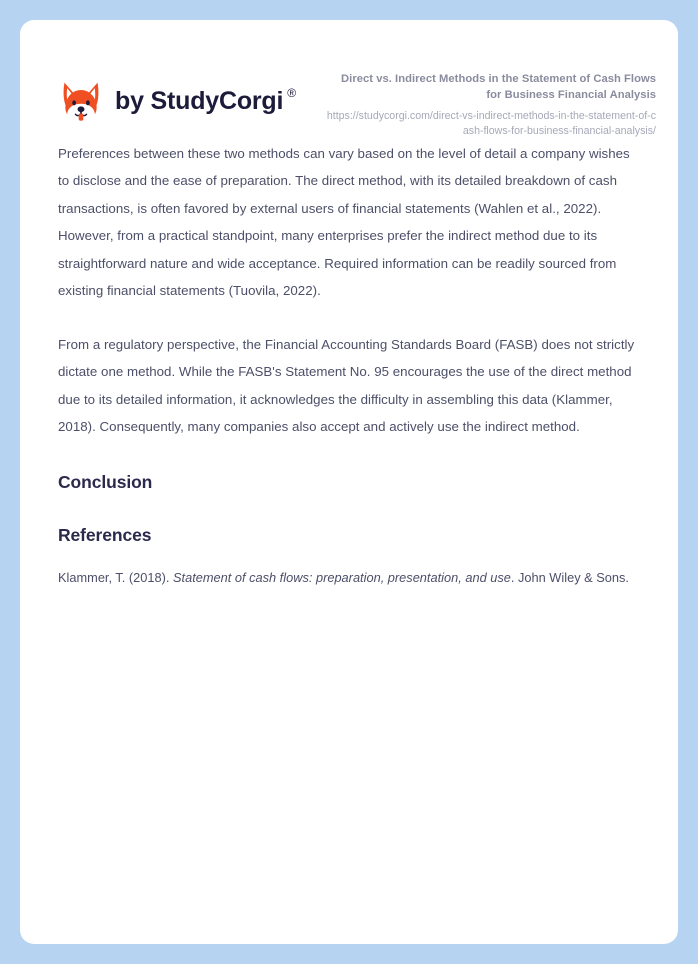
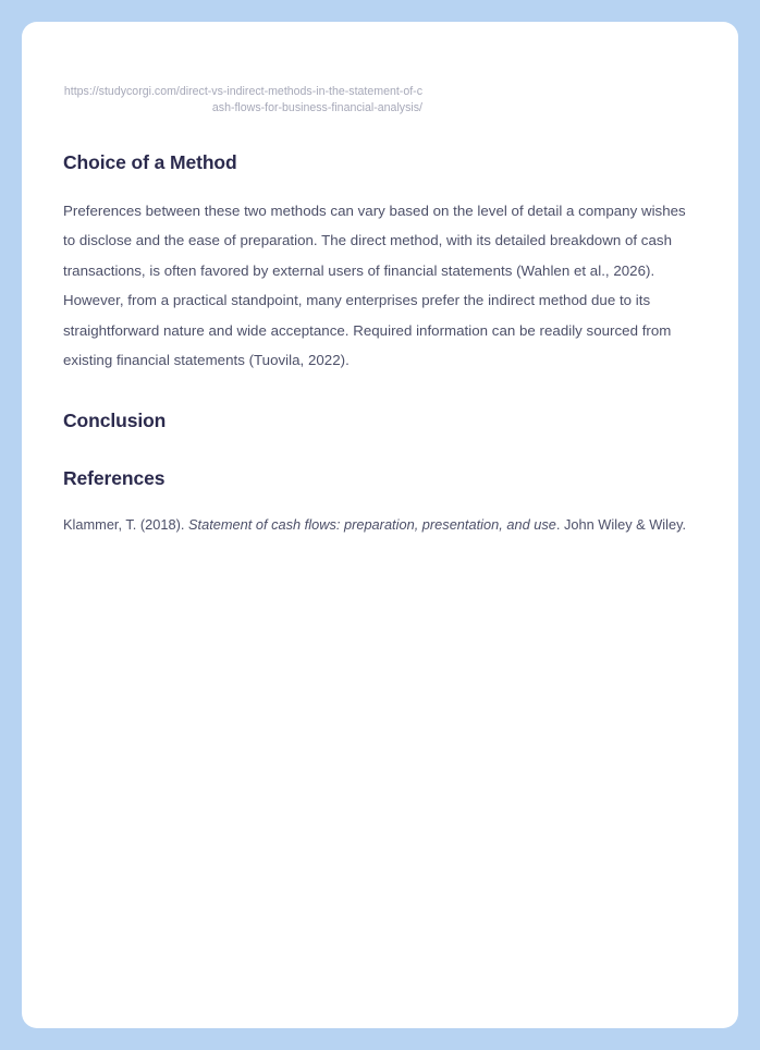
- by StudyCorgi
- ®
- Direct vs. Indirect Methods in the Statement of Cash Flows for Business Financial Analysis
  https://studycorgi.com/direct-vs-indirect-methods-in-the-statement-of-cash-flows-for-business-financial-analysis/
+ Choice of a Method
- Preferences between these two methods can vary based on the level of detail a company wishes to disclose and the ease of preparation. The direct method, with its detailed breakdown of cash transactions, is often favored by external users of financial statements (Wahlen et al., 2022). However, from a practical standpoint, many enterprises prefer the indirect method due to its straightforward nature and wide acceptance. Required information can be readily sourced from existing financial statements (Tuovila, 2022).
+ Preferences between these two methods can vary based on the level of detail a company wishes to disclose and the ease of preparation. The direct method, with its detailed breakdown of cash transactions, is often favored by external users of financial statements (Wahlen et al., 2026). However, from a practical standpoint, many enterprises prefer the indirect method due to its straightforward nature and wide acceptance. Required information can be readily sourced from existing financial statements (Tuovila, 2022).
- From a regulatory perspective, the Financial Accounting Standards Board (FASB) does not strictly dictate one method. While the FASB's Statement No. 95 encourages the use of the direct method due to its detailed information, it acknowledges the difficulty in assembling this data (Klammer, 2018). Consequently, many companies also accept and actively use the indirect method.
  Conclusion
  References
- Klammer, T. (2018). Statement of cash flows: preparation, presentation, and use. John Wiley & Sons.
+ Klammer, T. (2018). Statement of cash flows: preparation, presentation, and use. John Wiley & Wiley.
